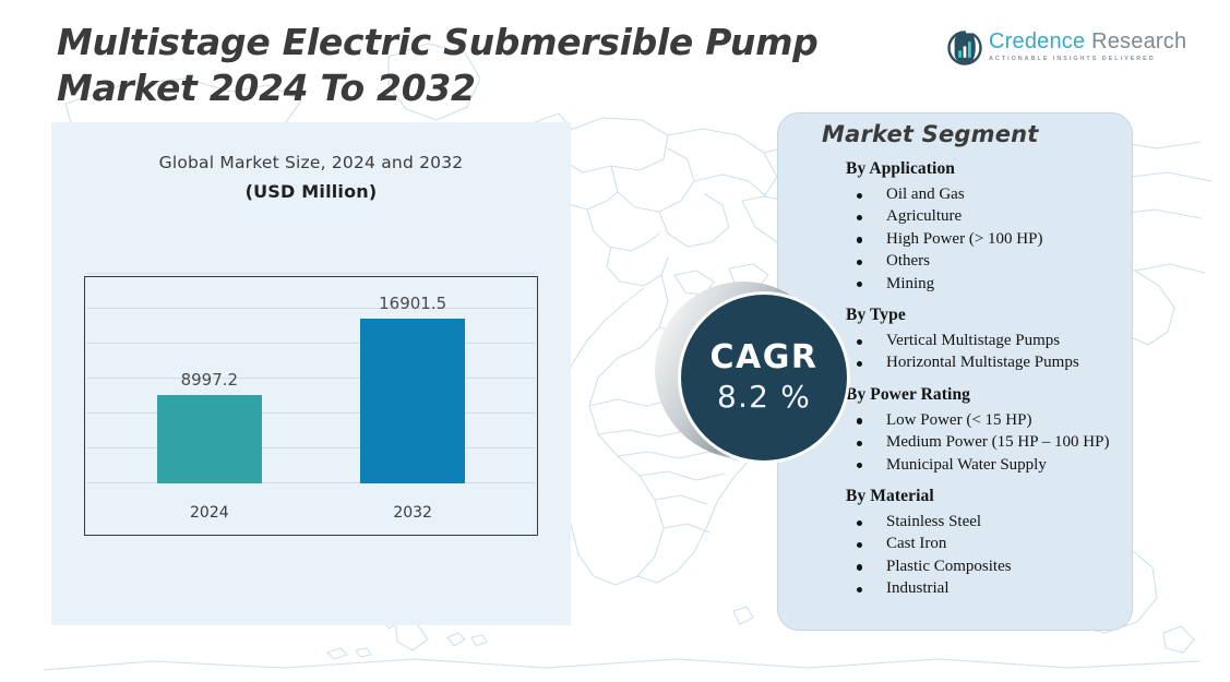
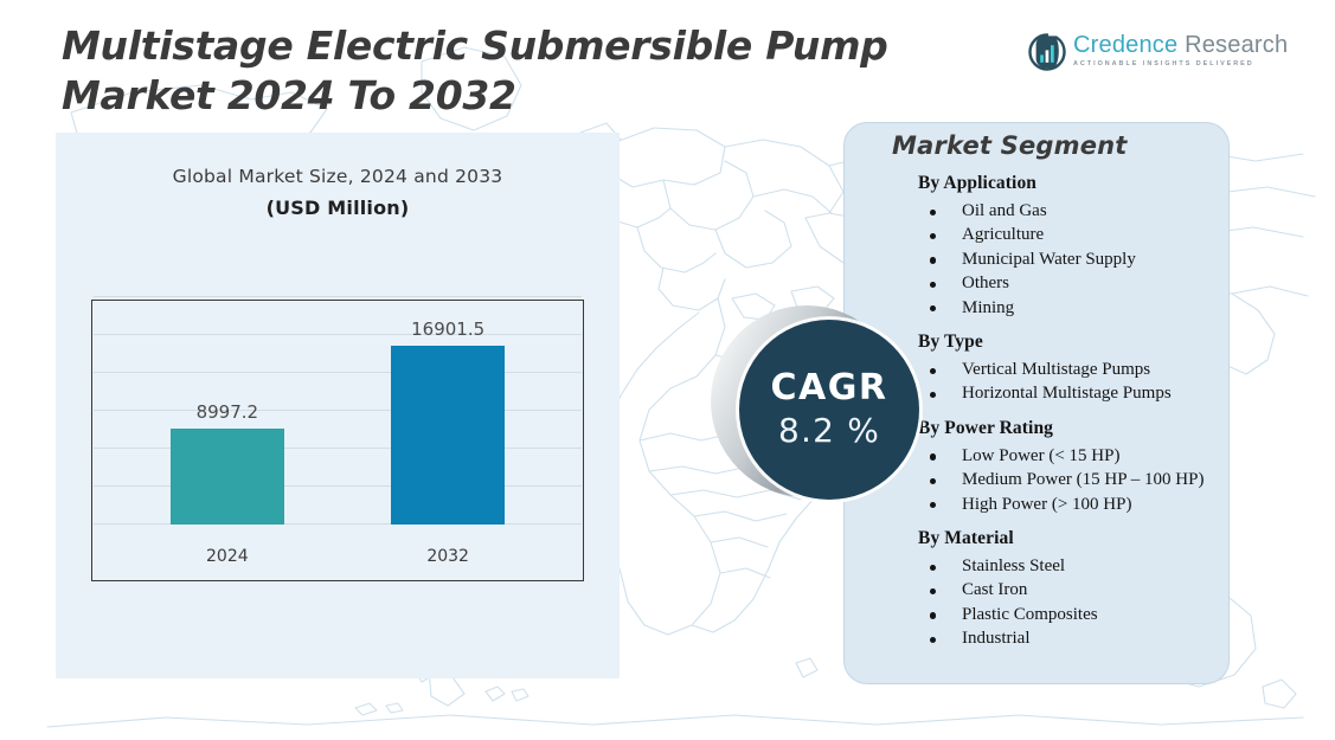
  Multistage Electric Submersible Pump Market 2024 To 2032
  Credence Research
- Global Market Size, 2024 and 2032
+ Global Market Size, 2024 and 2033
  (USD Million)
  8997.2
  16901.5
  2024
  2032
  CAGR
  8.2 %
  Market Segment
  By Application
  Oil and Gas
  Agriculture
- High Power (> 100 HP)
+ Municipal Water Supply
  Others
  Mining
  By Type
  Vertical Multistage Pumps
  Horizontal Multistage Pumps
  By Power Rating
  Low Power (< 15 HP)
  Medium Power (15 HP – 100 HP)
- Municipal Water Supply
+ High Power (> 100 HP)
  By Material
  Stainless Steel
  Cast Iron
  Plastic Composites
  Industrial
